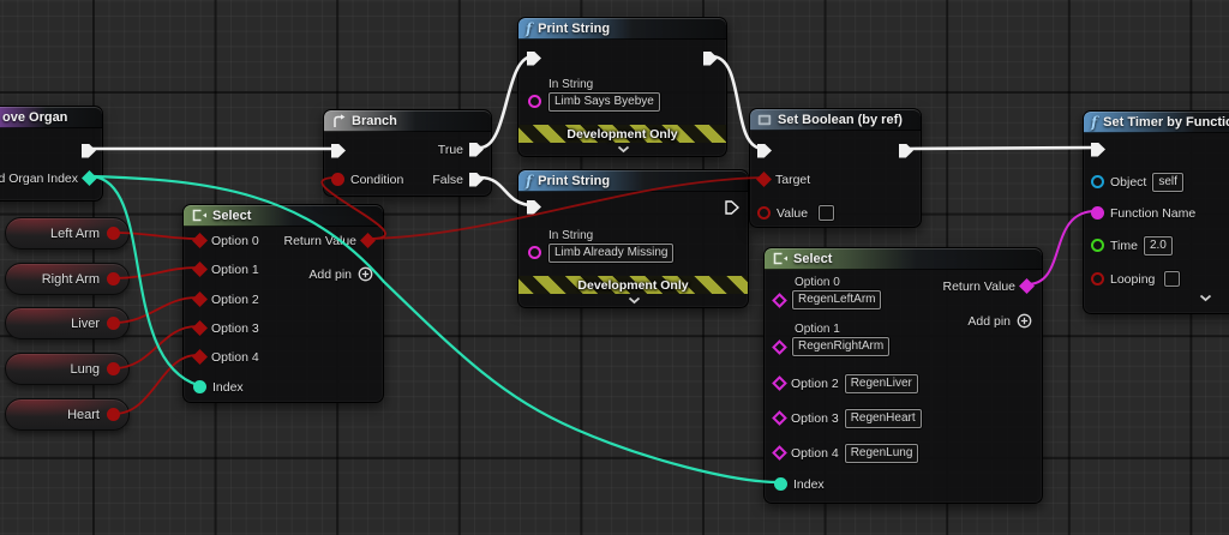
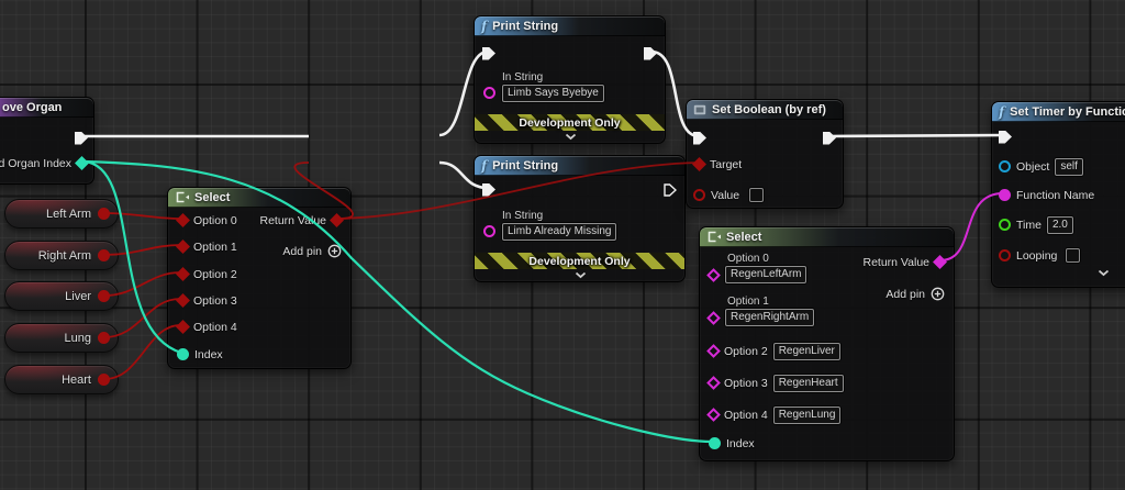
  ove Organ
  d Organ Index
  Left Arm
  Right Arm
  Liver
  Lung
  Heart
  Select
  Option 0
  Option 1
  Option 2
  Option 3
  Option 4
  Index
  Return Vaue
  Add pin
- Branch
- Condition
- True
- False
  f
  Print String
  In String
  Limb Says Byebye
  Development Only
  f
  Print String
  In String
  Limb Already Missing
  Development Only
  Set Boolean (by ref)
  Target
  Value
  Select
  Option 0
  RegenLeftArm
  Option 1
  RegenRightArm
  Option 2
  RegenLiver
  Option 3
  RegenHeart
  Option 4
  RegenLung
  Index
  Return Value
  Add pin
  f
  Set Timer by Functi
  Object
  self
  Function Name
  Time
  2.0
  Looping
